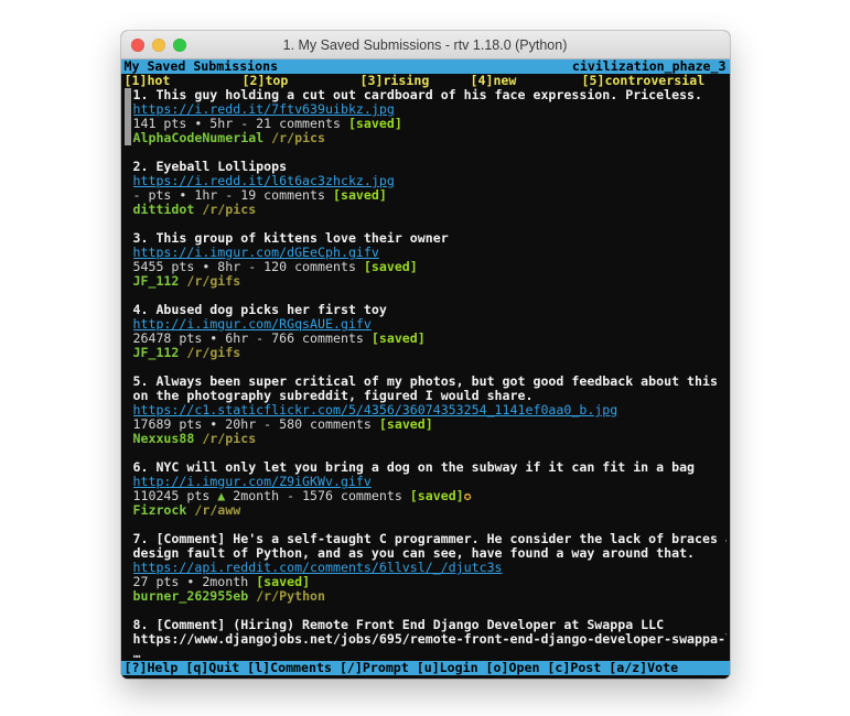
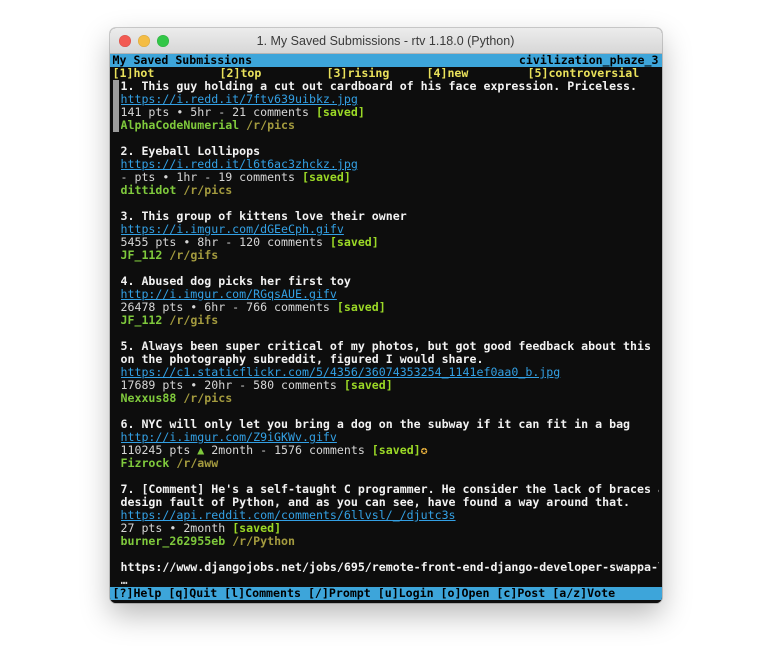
  1. My Saved Submissions - rtv 1.18.0 (Python)
  My Saved Submissions
  civilization_phaze_3
  [1]hot
  [2]top
  [3]rising
  [4]new
  [5]controversial
  1. This guy holding a cut out cardboard of his face expression. Priceless.
  https://i.redd.it/7ftv639uibkz.jpg
  141 pts • 5hr - 21 comments [saved]
  AlphaCodeNumerial /r/pics
  2. Eyeball Lollipops
  https://i.redd.it/l6t6ac3zhckz.jpg
  - pts • 1hr - 19 comments [saved]
  dittidot /r/pics
  3. This group of kittens love their owner
  https://i.imgur.com/dGEeCph.gifv
  5455 pts • 8hr - 120 comments [saved]
  JF_112 /r/gifs
  4. Abused dog picks her first toy
  http://i.imgur.com/RGqsAUE.gifv
  26478 pts • 6hr - 766 comments [saved]
  JF_112 /r/gifs
  5. Always been super critical of my photos, but got good feedback about this
  on the photography subreddit, figured I would share.
  https://c1.staticflickr.com/5/4356/36074353254_1141ef0aa0_b.jpg
  17689 pts • 20hr - 580 comments [saved]
  Nexxus88 /r/pics
  6. NYC will only let you bring a dog on the subway if it can fit in a bag
  http://i.imgur.com/Z9iGKWv.gifv
  110245 pts ▲ 2month - 1576 comments [saved]✪
  Fizrock /r/aww
  7. [Comment] He's a self-taught C programmer. He consider the lack of braces
  design fault of Python, and as you can see, have found a way around that.
  https://api.reddit.com/comments/6llvsl/_/djutc3s
  27 pts • 2month [saved]
  burner_262955eb /r/Python
- 8. [Comment] (Hiring) Remote Front End Django Developer at Swappa LLC
  https://www.djangojobs.net/jobs/695/remote-front-end-django-developer-swappa-
  …
  [?]Help [q]Quit [l]Comments [/]Prompt [u]Login [o]Open [c]Post [a/z]Vote
